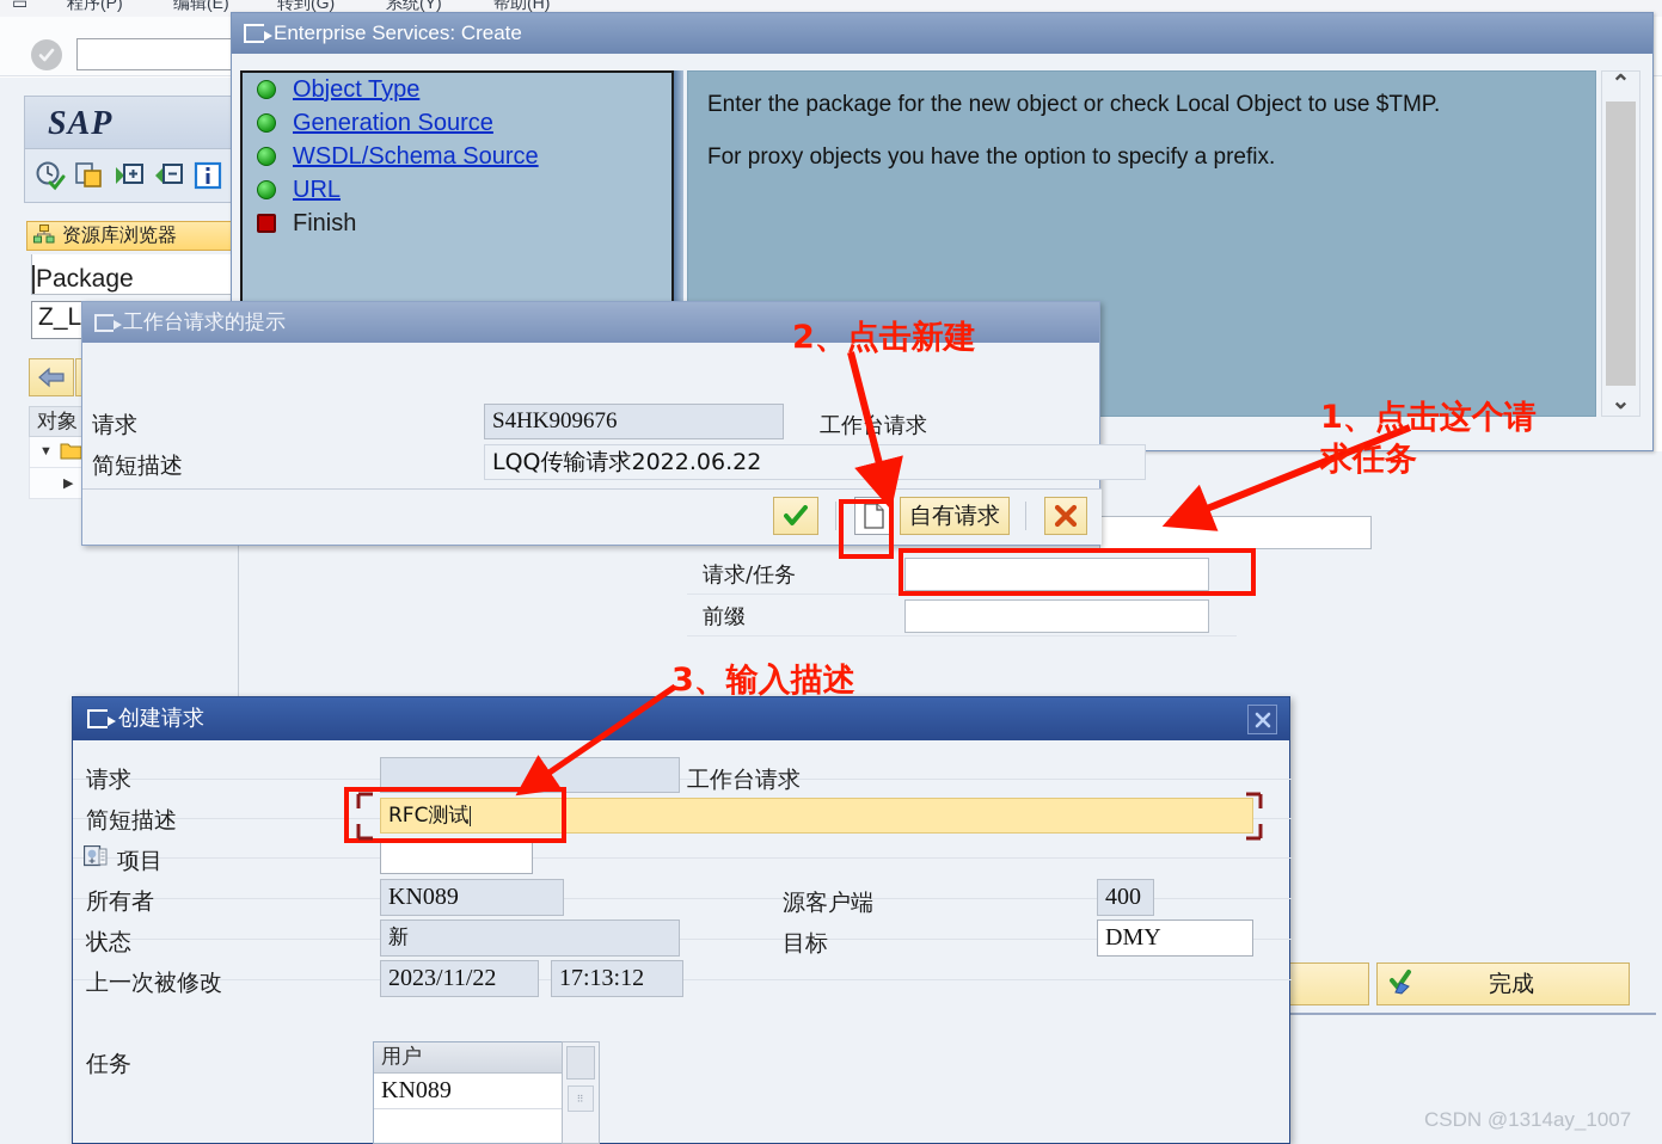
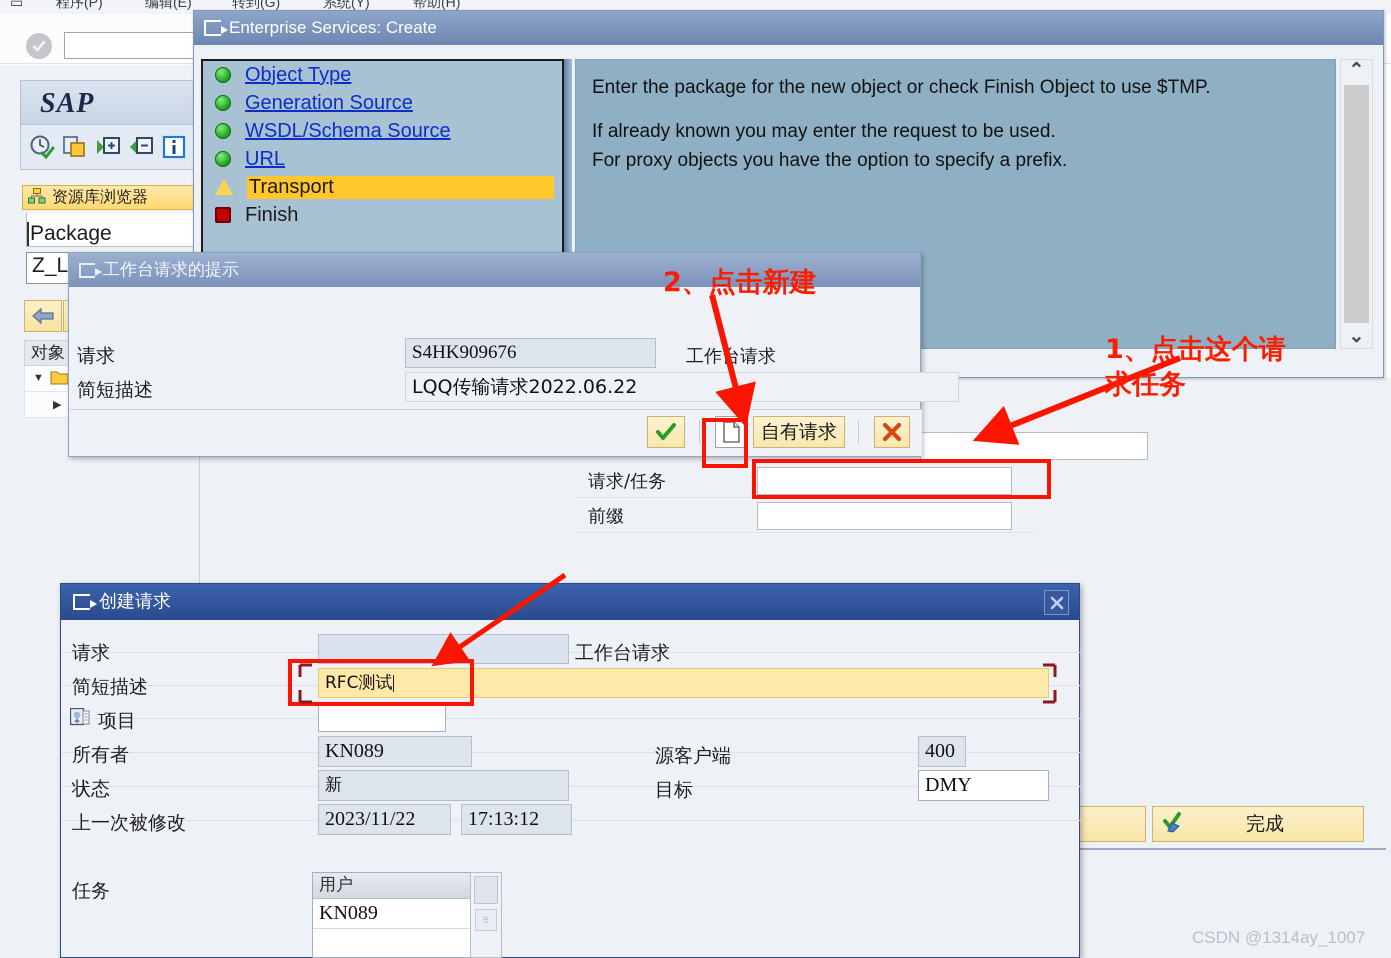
  ▭
  程序(P)
  编辑(E)
  转到(G)
  系统(Y)
  帮助(H)
  SAP
  资源库浏览器
  Package
  Z_L
  对象
  ▼
  ▶
  Enterprise Services: Create
  Object Type
  Generation Source
  WSDL/Schema Source
  URL
+ Transport
  Finish
- Enter the package for the new object or check Local Object to use $TMP.
+ Enter the package for the new object or check Finish Object to use $TMP.
+ If already known you may enter the request to be used.
  For proxy objects you have the option to specify a prefix.
  ⌃
  ⌄
  请求/任务
  前缀
  完成
  工作台请求的提示
  请求
  S4HK909676
  工作台请求
  简短描述
  LQQ传输请求2022.06.22
  自有请求
  创建请求
  请求
  工作台请求
  简短描述
  RFC测试
  项目
  所有者
  KN089
  源客户端
  400
  状态
  新
  目标
  DMY
  上一次被修改
  2023/11/22
  17:13:12
  任务
  用户
  KN089
  ⠿
  1、点击这个请
  求任务
  2、点击新建
- 3、输入描述
  CSDN @1314ay_1007
